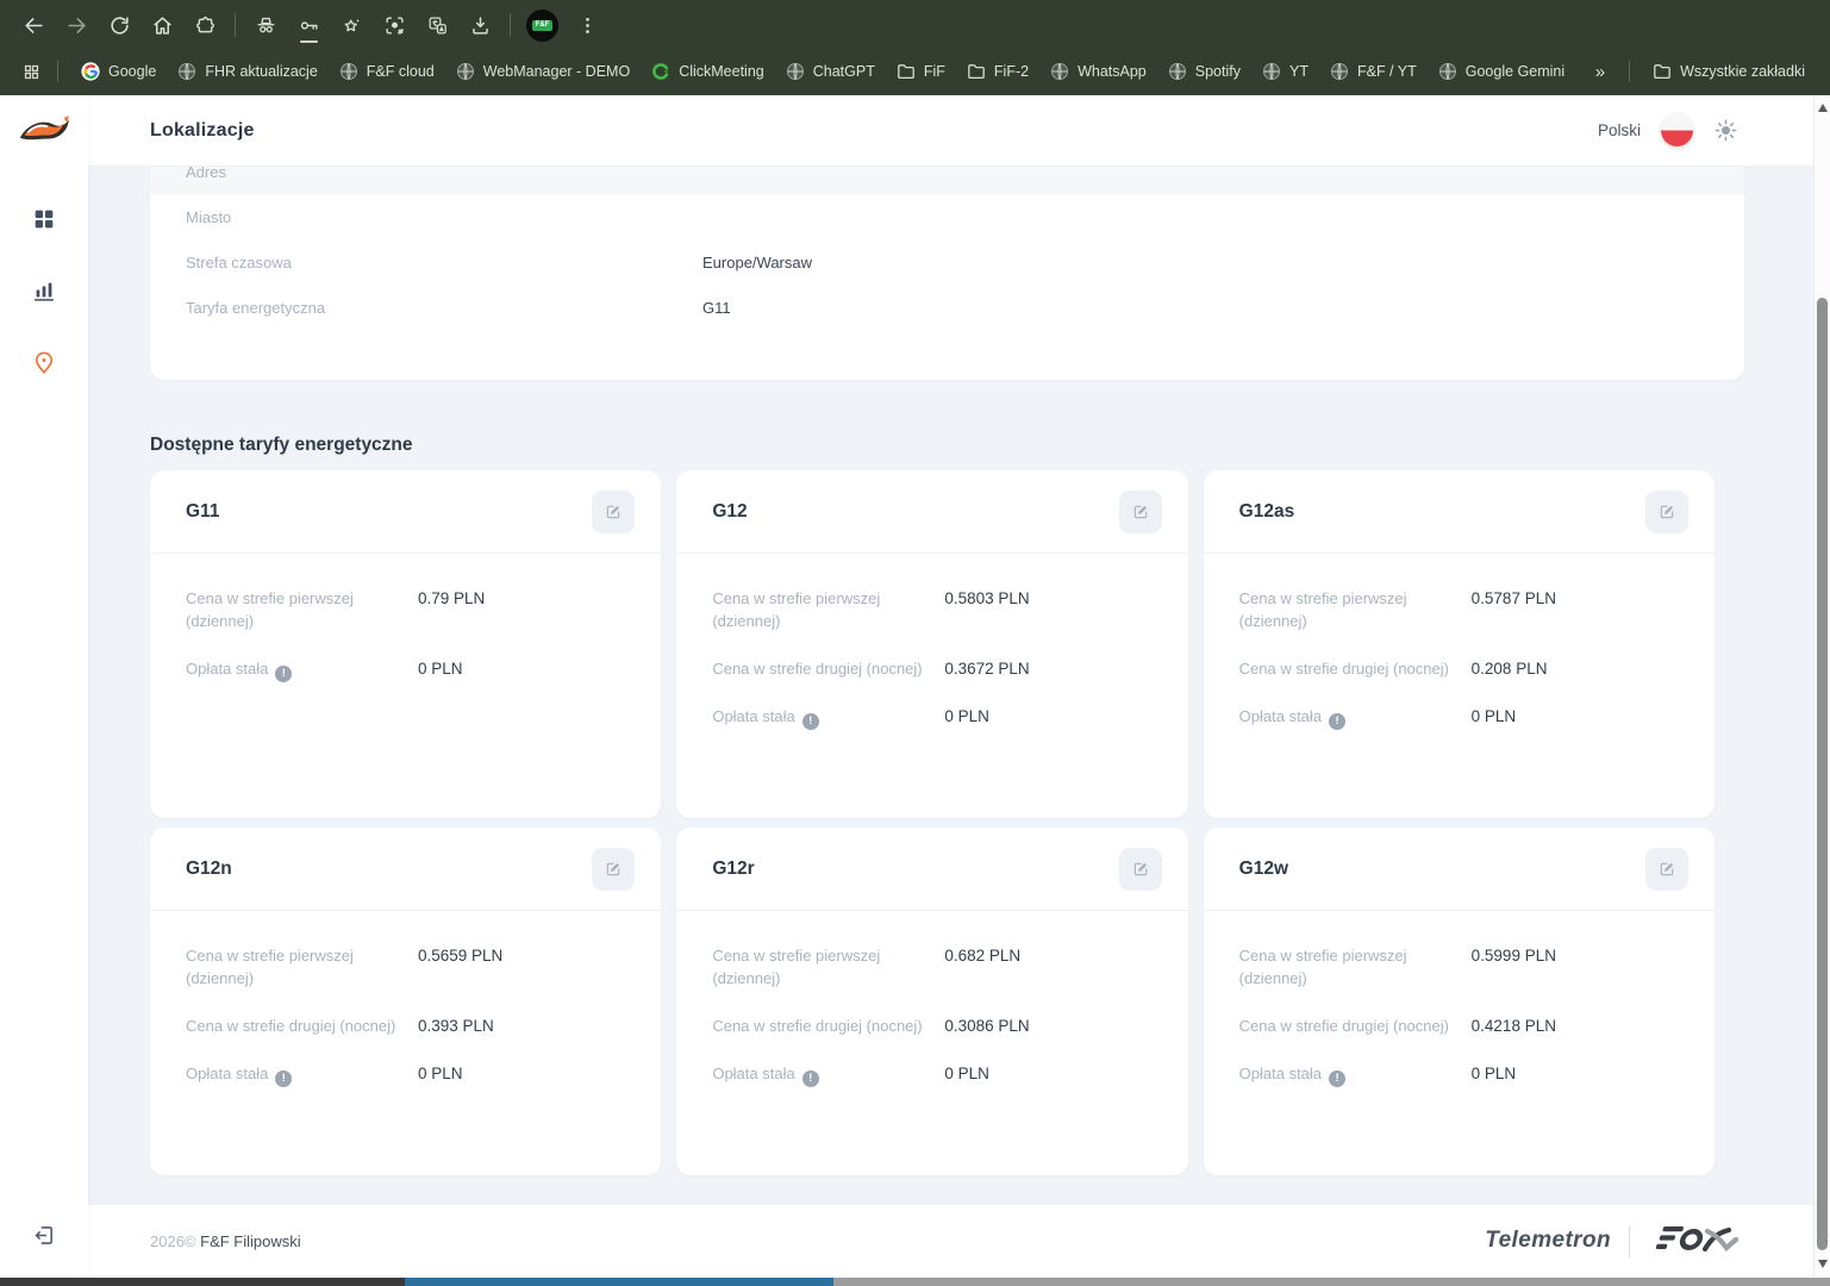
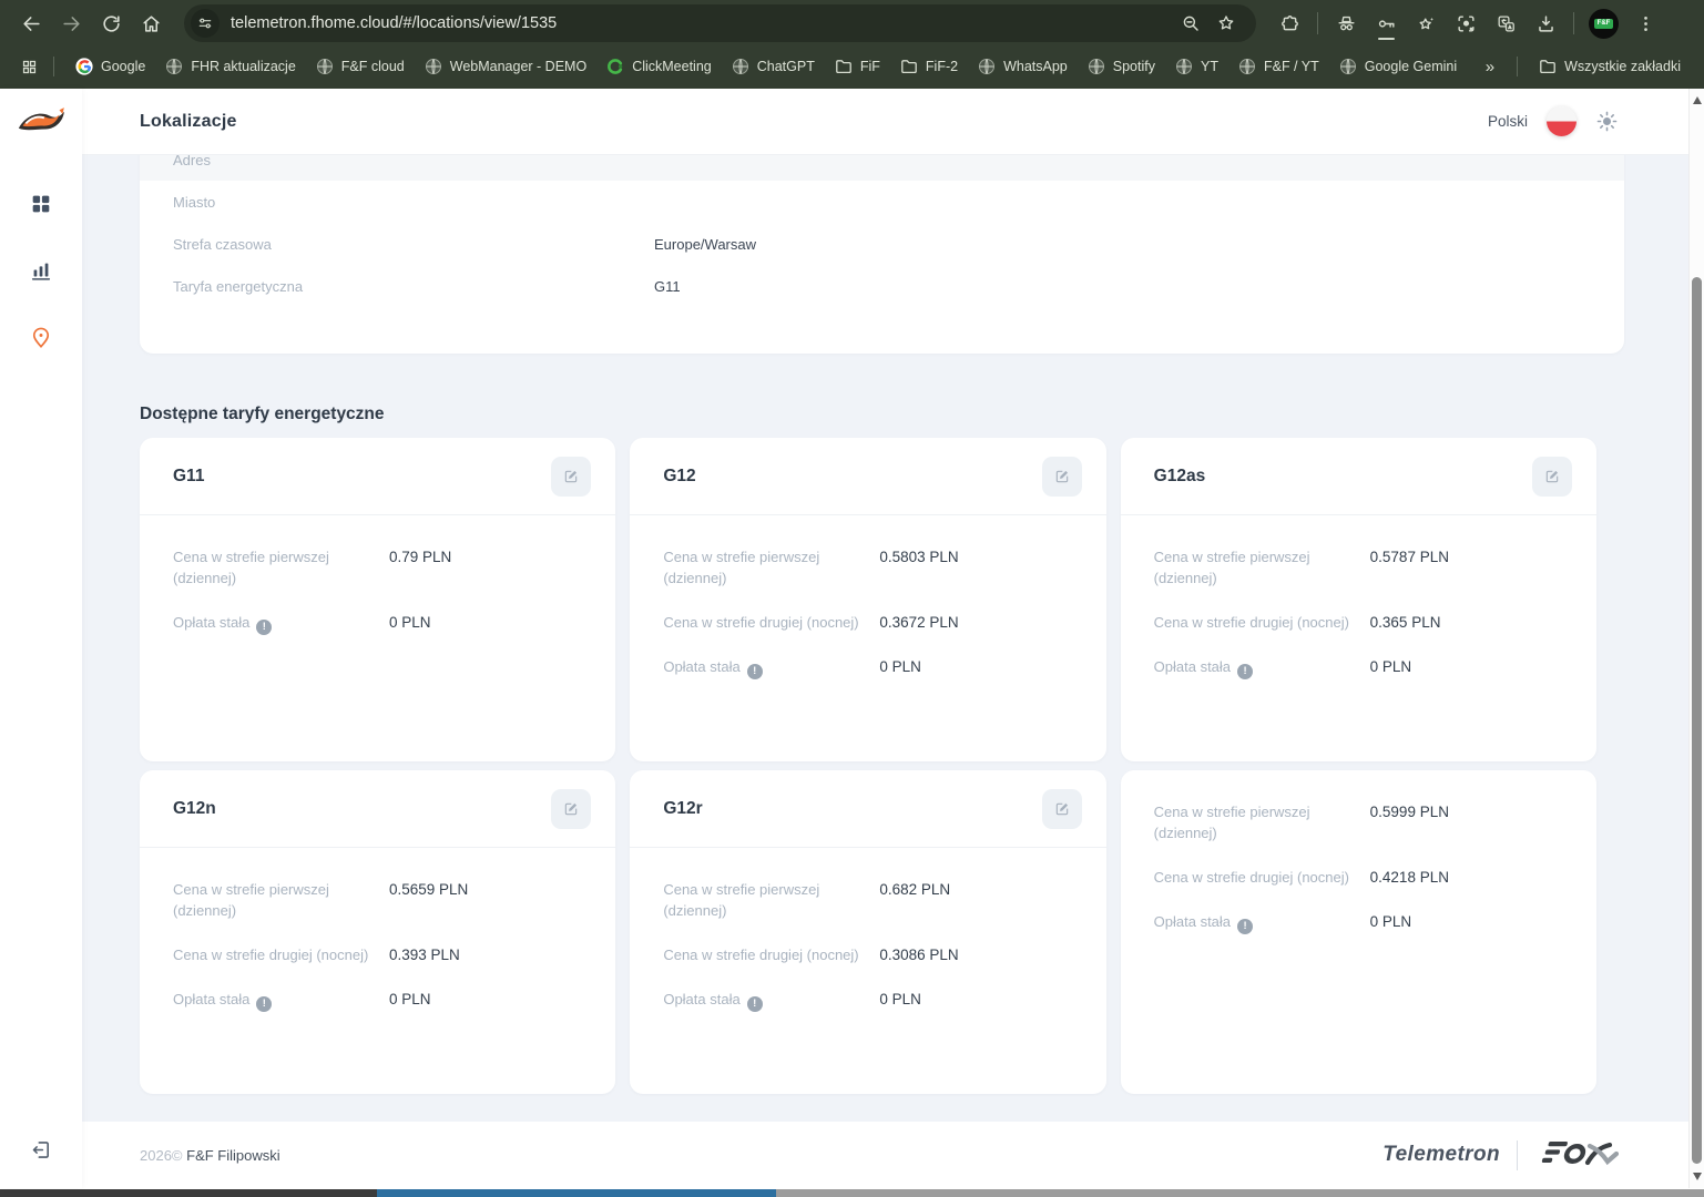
+ telemetron.fhome.cloud/#/locations/view/1535
  Google
  FHR aktualizacje
  F&F cloud
  WebManager - DEMO
  ClickMeeting
  ChatGPT
  FiF
  FiF-2
  WhatsApp
  Spotify
  YT
  F&F / YT
  Google Gemini
  »
  Wszystkie zakładki
  Lokalizacje
  Polski
  Adres
  Miasto
  Strefa czasowa
  Europe/Warsaw
  Taryfa energetyczna
  G11
  Dostępne taryfy energetyczne
  G11
  Cena w strefie pierwszej (dziennej)
  0.79 PLN
  Opłata stała !
  0 PLN
  G12
  Cena w strefie pierwszej (dziennej)
  0.5803 PLN
  Cena w strefie drugiej (nocnej)
  0.3672 PLN
  Opłata stała !
  0 PLN
  G12as
  Cena w strefie pierwszej (dziennej)
  0.5787 PLN
  Cena w strefie drugiej (nocnej)
- 0.208 PLN
+ 0.365 PLN
  Opłata stała !
  0 PLN
  G12n
  Cena w strefie pierwszej (dziennej)
  0.5659 PLN
  Cena w strefie drugiej (nocnej)
  0.393 PLN
  Opłata stała !
  0 PLN
  G12r
  Cena w strefie pierwszej (dziennej)
  0.682 PLN
  Cena w strefie drugiej (nocnej)
  0.3086 PLN
  Opłata stała !
  0 PLN
- G12w
  Cena w strefie pierwszej (dziennej)
  0.5999 PLN
  Cena w strefie drugiej (nocnej)
  0.4218 PLN
  Opłata stała !
  0 PLN
  2026© F&F Filipowski
  Telemetron
